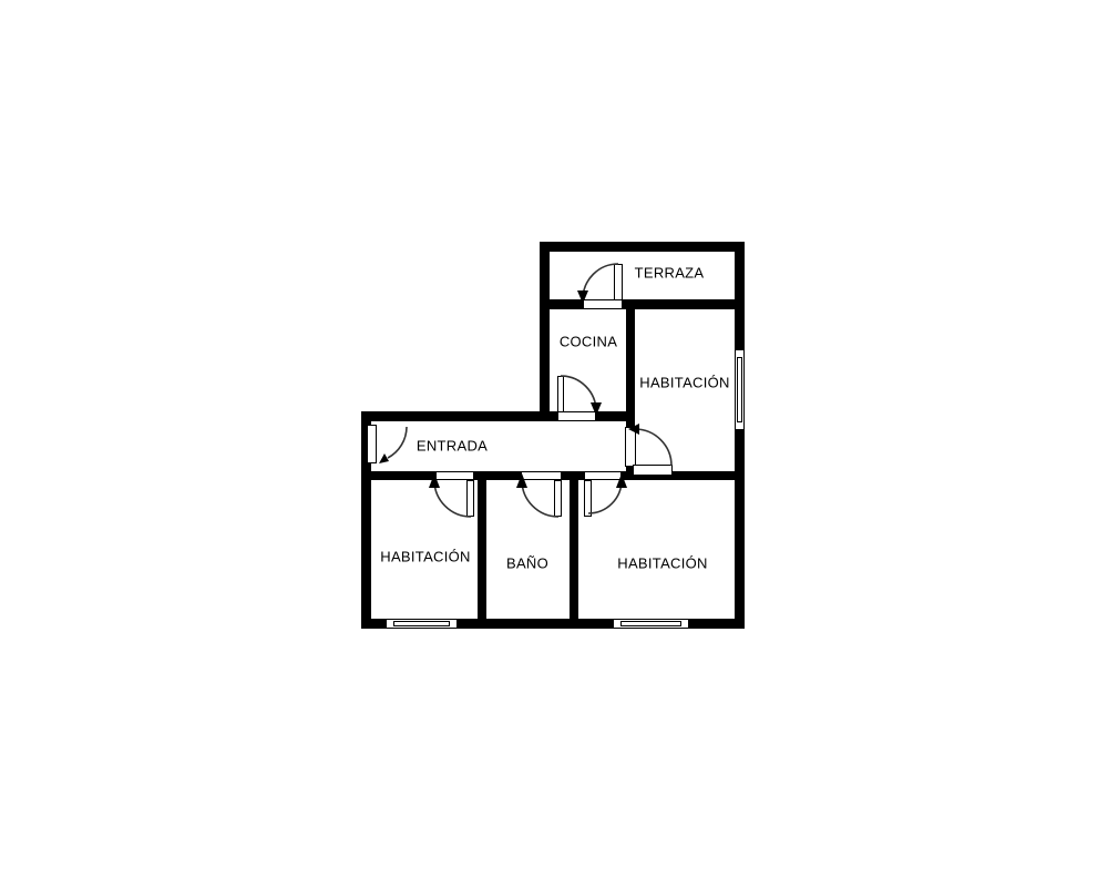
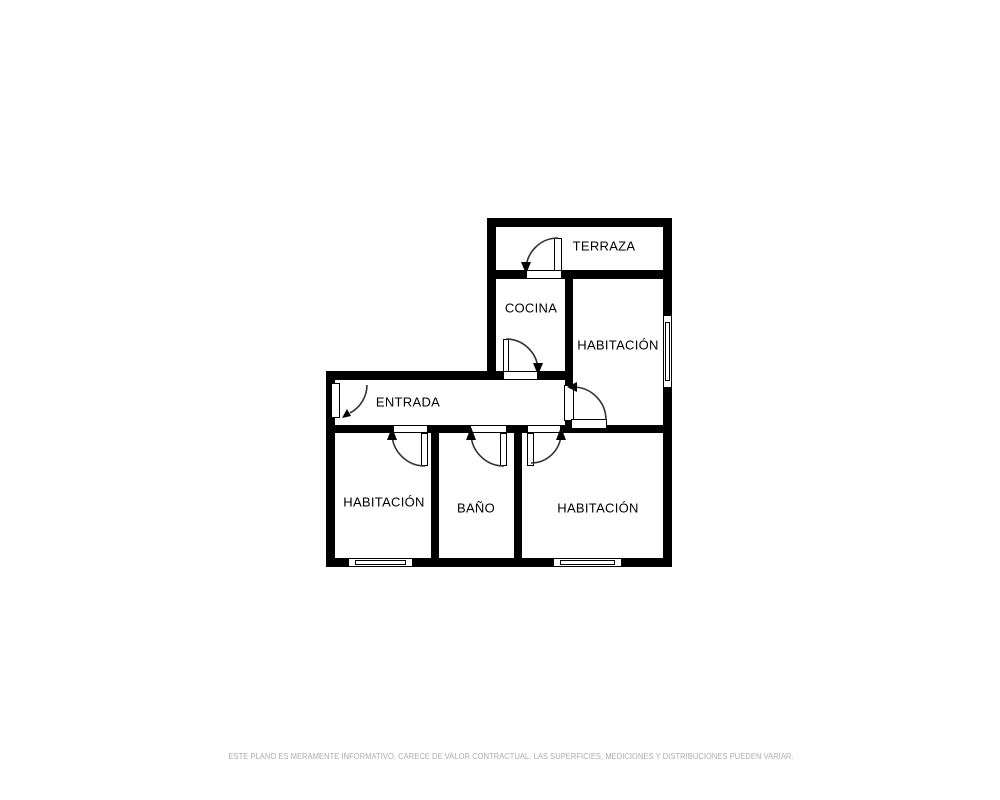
  TERRAZA
  COCINA
  HABITACIÓN
  ENTRADA
  HABITACIÓN
  BAÑO
  HABITACIÓN
+ ESTE PLANO ES MERAMENTE INFORMATIVO, CARECE DE VALOR CONTRACTUAL. LAS SUPERFICIES, MEDICIONES Y DISTRIBUCIONES PUEDEN VARIAR.
